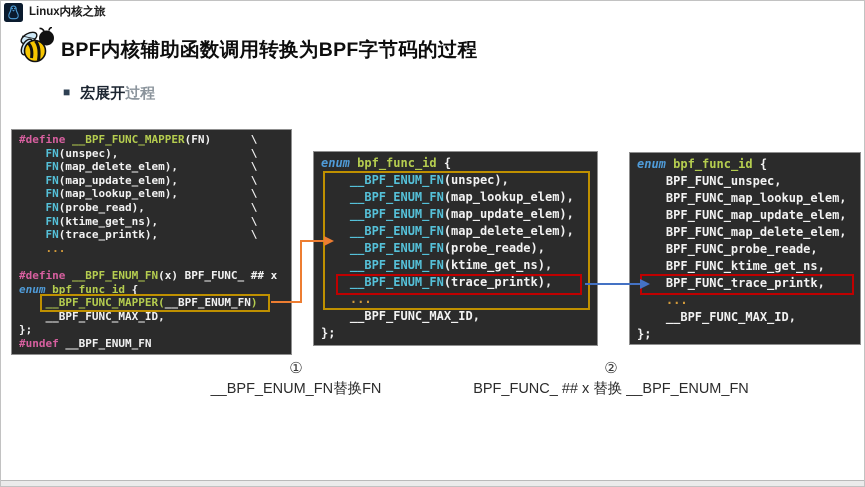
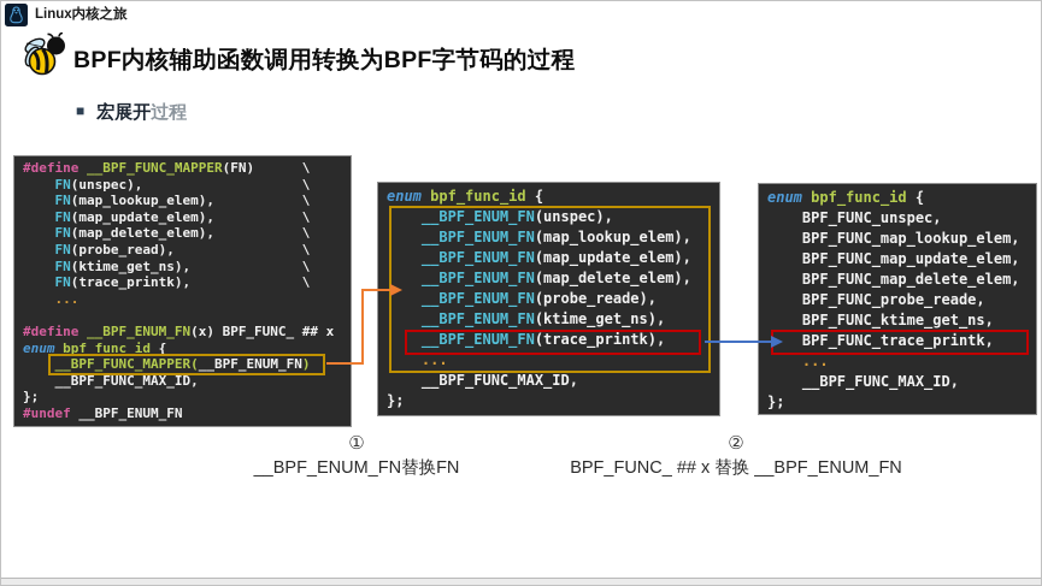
  Linux内核之旅
  BPF内核辅助函数调用转换为BPF字节码的过程
  ■ 宏展开过程
  #define __BPF_FUNC_MAPPER(FN) \
  FN(unspec), \
- FN(map_delete_elem), \
+ FN(map_lookup_elem), \
  FN(map_update_elem), \
- FN(map_lookup_elem), \
+ FN(map_delete_elem), \
  FN(probe_read), \
  FN(ktime_get_ns), \
  FN(trace_printk), \
  ...
  #define __BPF_ENUM_FN(x) BPF_FUNC_ ## x
  enum bpf_func_id {
  __BPF_FUNC_MAPPER(__BPF_ENUM_FN)
  __BPF_FUNC_MAX_ID,
  };
  #undef __BPF_ENUM_FN
  enum bpf_func_id {
  __BPF_ENUM_FN(unspec),
  __BPF_ENUM_FN(map_lookup_elem),
  __BPF_ENUM_FN(map_update_elem),
  __BPF_ENUM_FN(map_delete_elem),
  __BPF_ENUM_FN(probe_reade),
  __BPF_ENUM_FN(ktime_get_ns),
  __BPF_ENUM_FN(trace_printk),
  ...
  __BPF_FUNC_MAX_ID,
  };
  enum bpf_func_id {
  BPF_FUNC_unspec,
  BPF_FUNC_map_lookup_elem,
  BPF_FUNC_map_update_elem,
  BPF_FUNC_map_delete_elem,
  BPF_FUNC_probe_reade,
  BPF_FUNC_ktime_get_ns,
  BPF_FUNC_trace_printk,
  ...
  __BPF_FUNC_MAX_ID,
  };
  ①
  __BPF_ENUM_FN替换FN
  ②
  BPF_FUNC_ ## x 替换 __BPF_ENUM_FN
